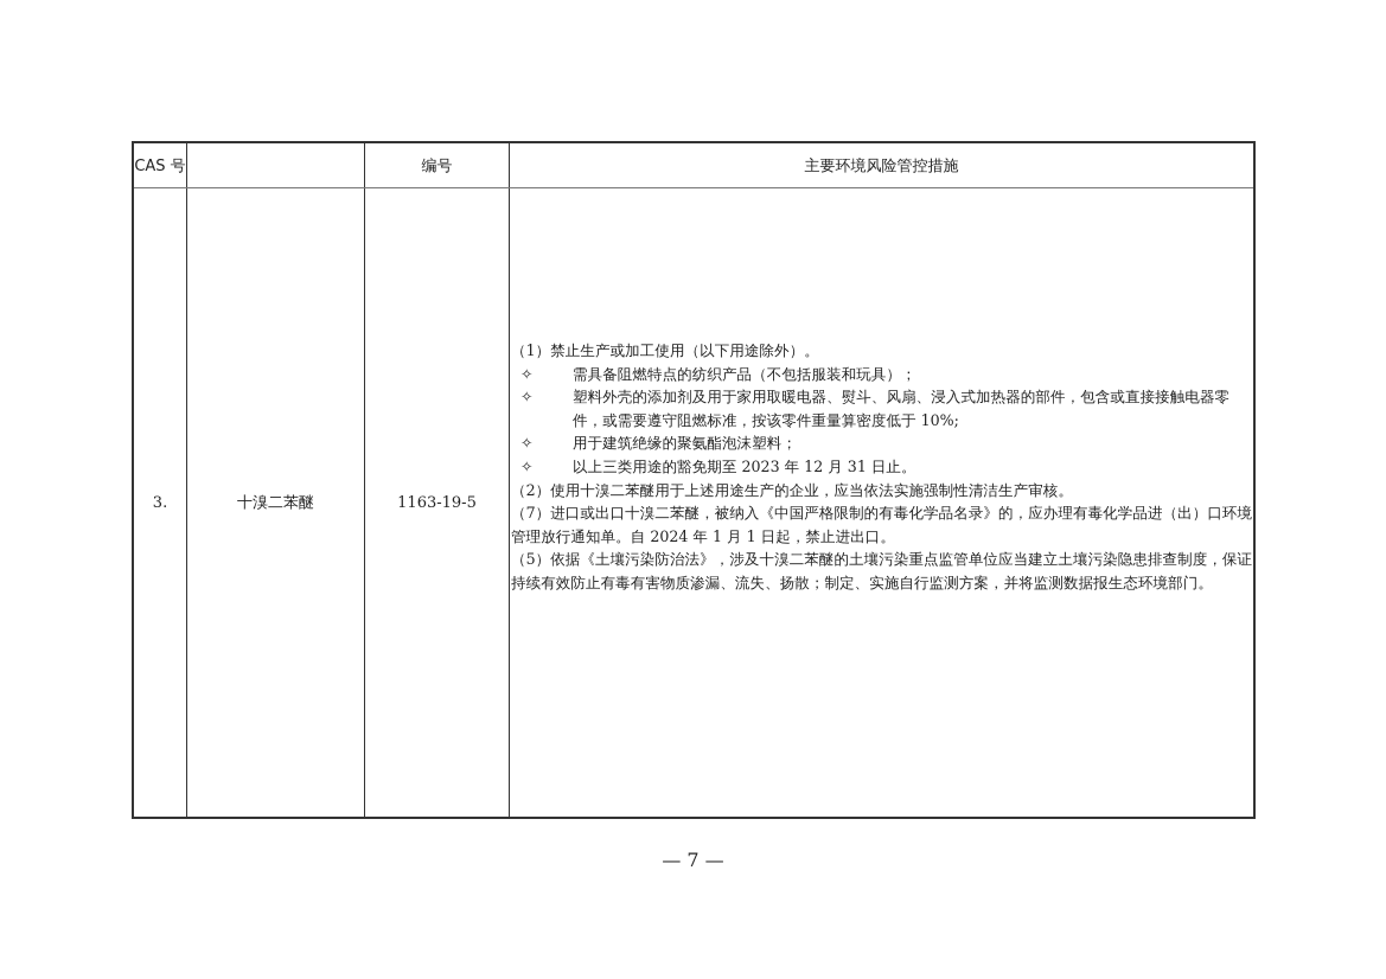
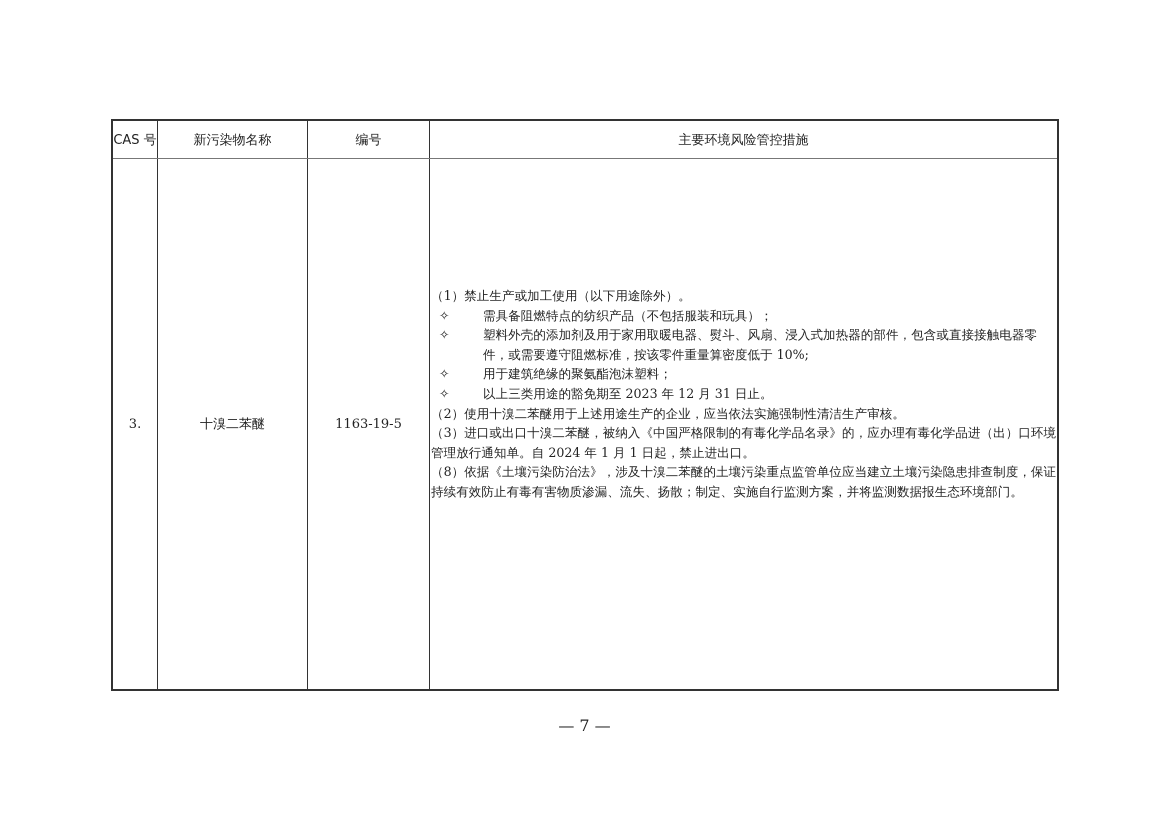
  CAS 号
+ 新污染物名称
  编号
  主要环境风险管控措施
  3.
  十溴二苯醚
  1163-19-5
  （1）禁止生产或加工使用（以下用途除外）。
  ✧
  需具备阻燃特点的纺织产品（不包括服装和玩具）；
  ✧
  塑料外壳的添加剂及用于家用取暖电器、熨斗、风扇、浸入式加热器的部件，包含或直接接触电器零件，或需要遵守阻燃标准，按该零件重量算密度低于 10%;
  ✧
  用于建筑绝缘的聚氨酯泡沫塑料；
  ✧
  以上三类用途的豁免期至 2023 年 12 月 31 日止。
  （2）使用十溴二苯醚用于上述用途生产的企业，应当依法实施强制性清洁生产审核。
- （7）进口或出口十溴二苯醚，被纳入《中国严格限制的有毒化学品名录》的，应办理有毒化学品进（出）口环境管理放行通知单。自 2024 年 1 月 1 日起，禁止进出口。
+ （3）进口或出口十溴二苯醚，被纳入《中国严格限制的有毒化学品名录》的，应办理有毒化学品进（出）口环境管理放行通知单。自 2024 年 1 月 1 日起，禁止进出口。
- （5）依据《土壤污染防治法》，涉及十溴二苯醚的土壤污染重点监管单位应当建立土壤污染隐患排查制度，保证持续有效防止有毒有害物质渗漏、流失、扬散；制定、实施自行监测方案，并将监测数据报生态环境部门。
+ （8）依据《土壤污染防治法》，涉及十溴二苯醚的土壤污染重点监管单位应当建立土壤污染隐患排查制度，保证持续有效防止有毒有害物质渗漏、流失、扬散；制定、实施自行监测方案，并将监测数据报生态环境部门。
  — 7 —
